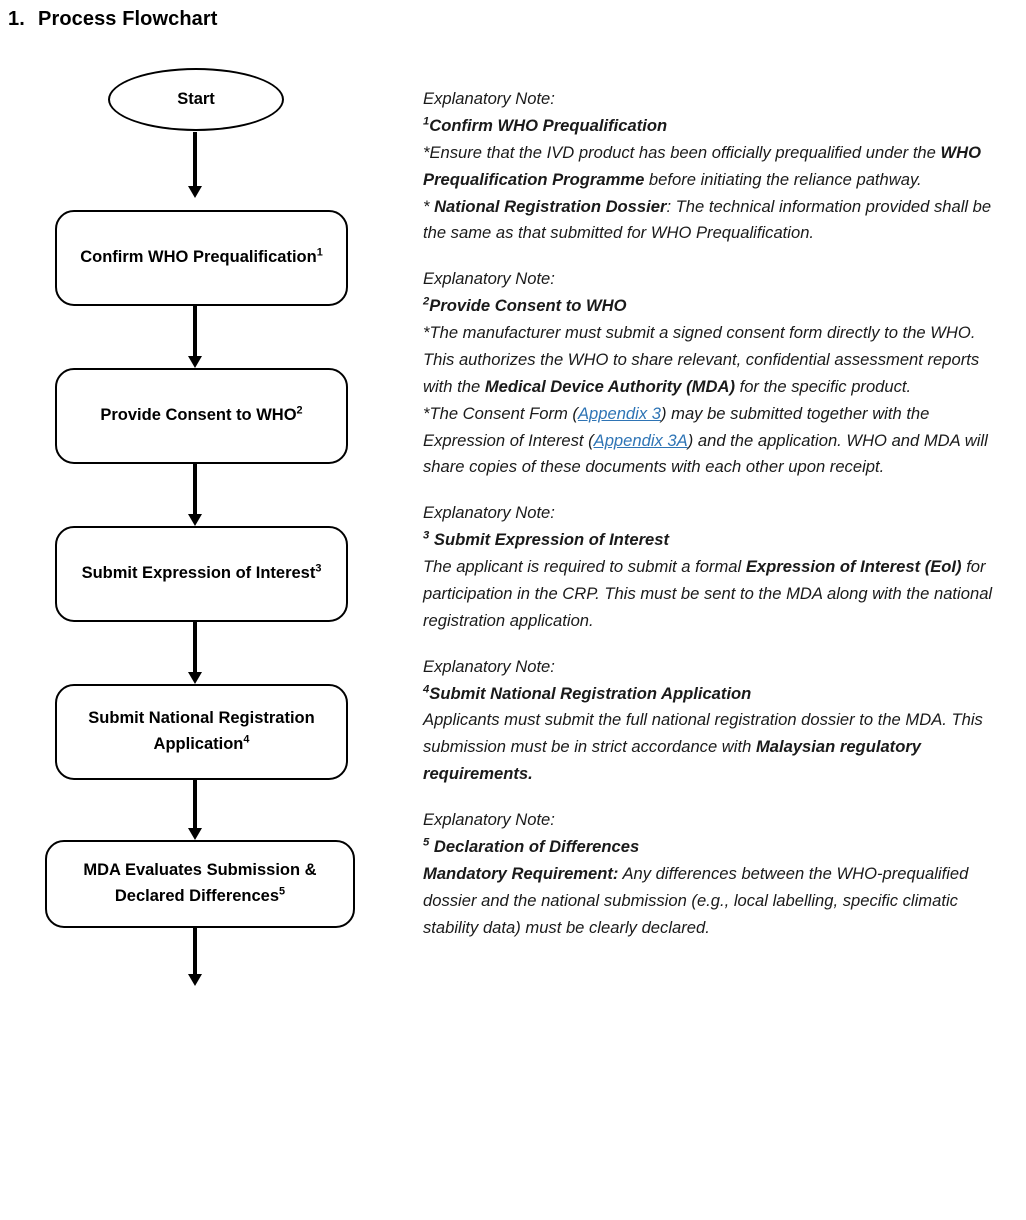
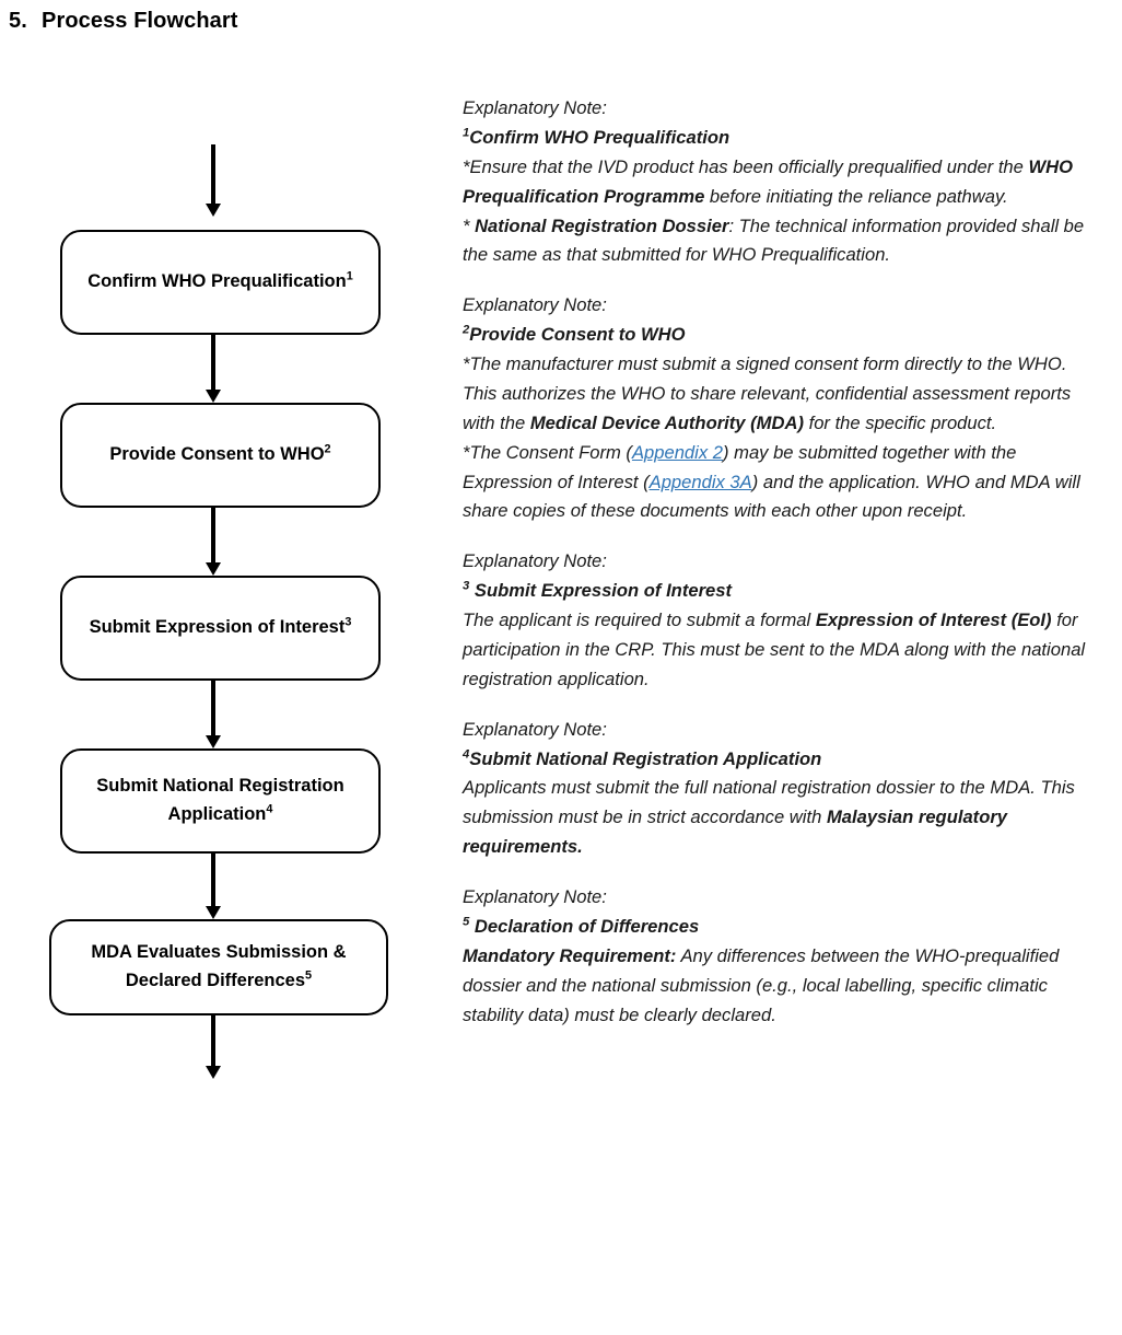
- 1.
+ 5.
  Process Flowchart
- Start
  Confirm WHO Prequalification1
  Provide Consent to WHO2
  Submit Expression of Interest3
  Submit National Registration Application4
  MDA Evaluates Submission & Declared Differences5
  Explanatory Note:
  1Confirm WHO Prequalification
  *Ensure that the IVD product has been officially prequalified under the WHO Prequalification Programme before initiating the reliance pathway.
  * National Registration Dossier: The technical information provided shall be the same as that submitted for WHO Prequalification.
  Explanatory Note:
  2Provide Consent to WHO
  *The manufacturer must submit a signed consent form directly to the WHO. This authorizes the WHO to share relevant, confidential assessment reports with the Medical Device Authority (MDA) for the specific product.
- *The Consent Form (Appendix 3) may be submitted together with the Expression of Interest (Appendix 3A) and the application. WHO and MDA will share copies of these documents with each other upon receipt.
+ *The Consent Form (Appendix 2) may be submitted together with the Expression of Interest (Appendix 3A) and the application. WHO and MDA will share copies of these documents with each other upon receipt.
  Explanatory Note:
  3 Submit Expression of Interest
  The applicant is required to submit a formal Expression of Interest (EoI) for participation in the CRP. This must be sent to the MDA along with the national registration application.
  Explanatory Note:
  4Submit National Registration Application
  Applicants must submit the full national registration dossier to the MDA. This submission must be in strict accordance with Malaysian regulatory requirements.
  Explanatory Note:
  5 Declaration of Differences
  Mandatory Requirement: Any differences between the WHO-prequalified dossier and the national submission (e.g., local labelling, specific climatic stability data) must be clearly declared.
